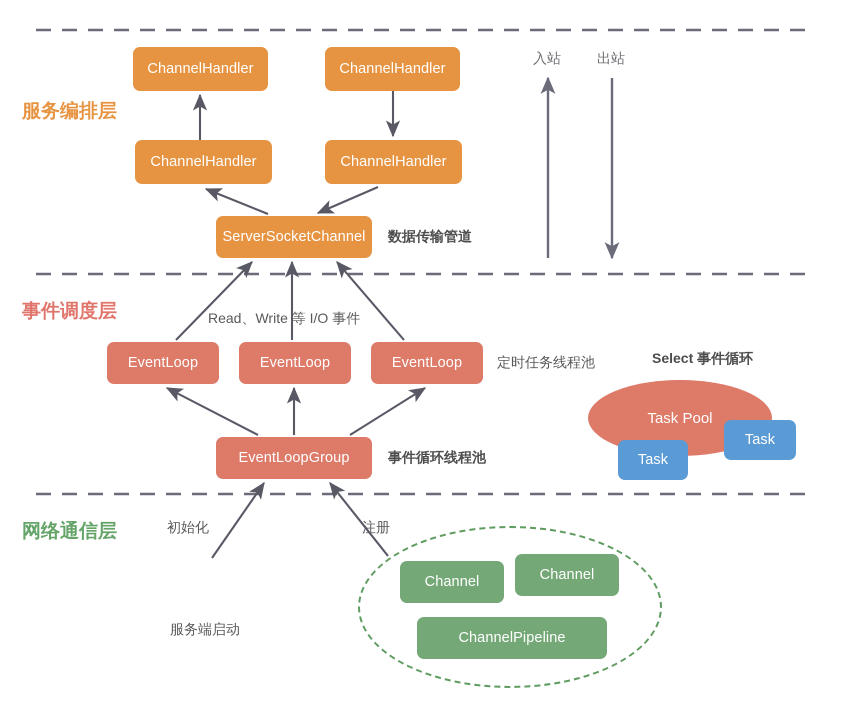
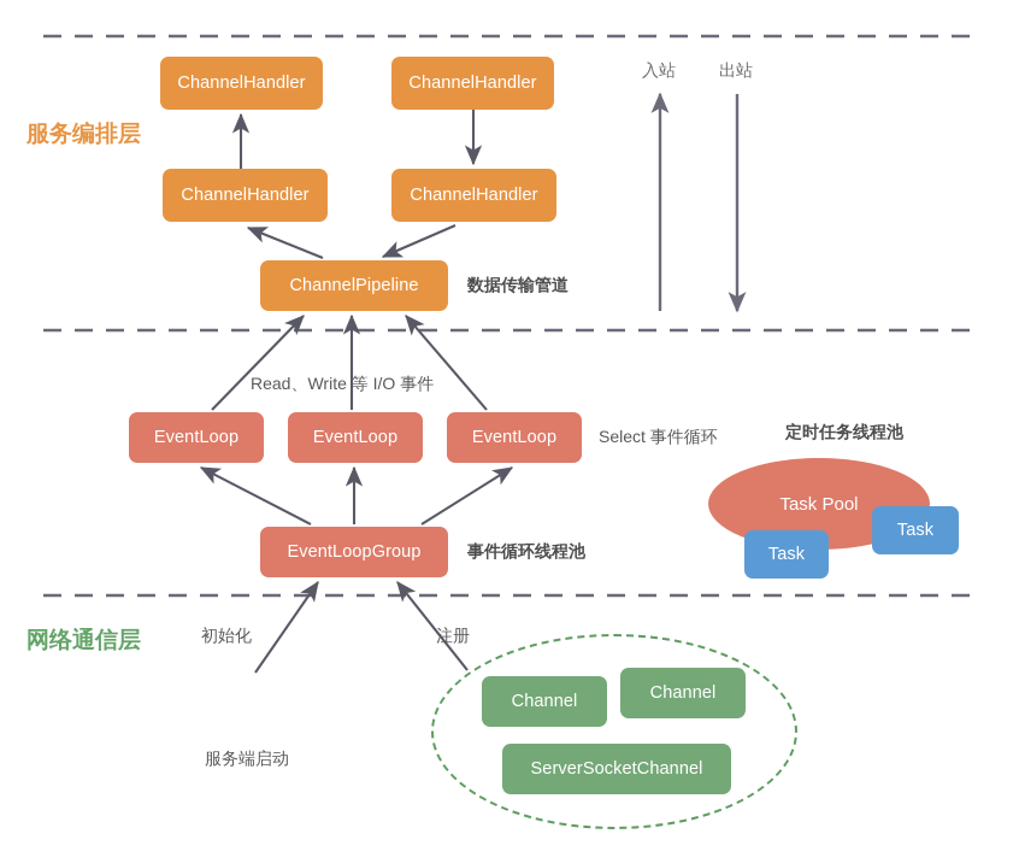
  服务编排层
- 事件调度层
  网络通信层
  Task Pool
  ChannelHandler
  ChannelHandler
  ChannelHandler
  ChannelHandler
- ServerSocketChannel
+ ChannelPipeline
  EventLoop
  EventLoop
  EventLoop
  EventLoopGroup
  Channel
  Channel
- ChannelPipeline
+ ServerSocketChannel
  Task
  Task
  数据传输管道
  Read、Write 等 I/O 事件
- 定时任务线程池
+ Select 事件循环
  事件循环线程池
- Select 事件循环
+ 定时任务线程池
  初始化
  注册
  服务端启动
  入站
  出站
